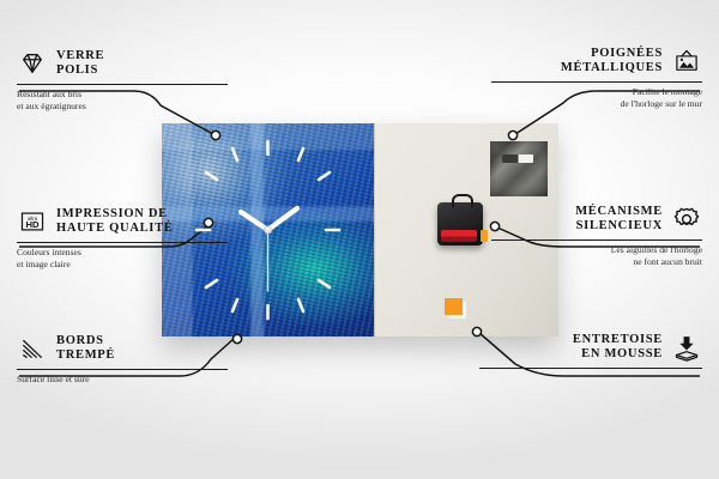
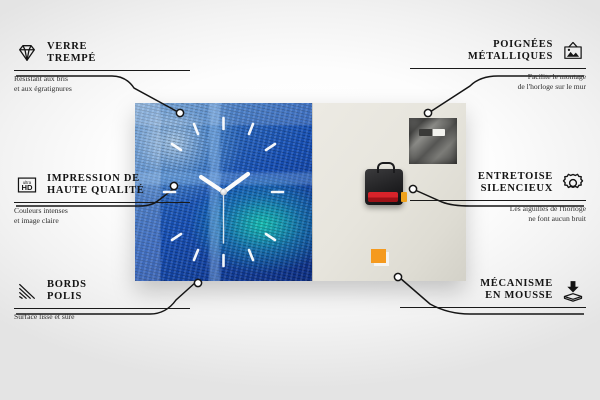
  VERRE
- POLIS
+ TREMPÉ
  Résistant aux bris
  et aux égratignures
  HD
  IMPRESSION DE
  HAUTE QUALITÉ
  Couleurs intenses
  et image claire
  BORDS
- TREMPÉ
+ POLIS
  Surface lisse et sûre
  POIGNÉES
  MÉTALLIQUES
  Facilite le montage
  de l'horloge sur le mur
- MÉCANISME
+ ENTRETOISE
  SILENCIEUX
  Les aiguilles de l'horloge
  ne font aucun bruit
- ENTRETOISE
+ MÉCANISME
  EN MOUSSE
